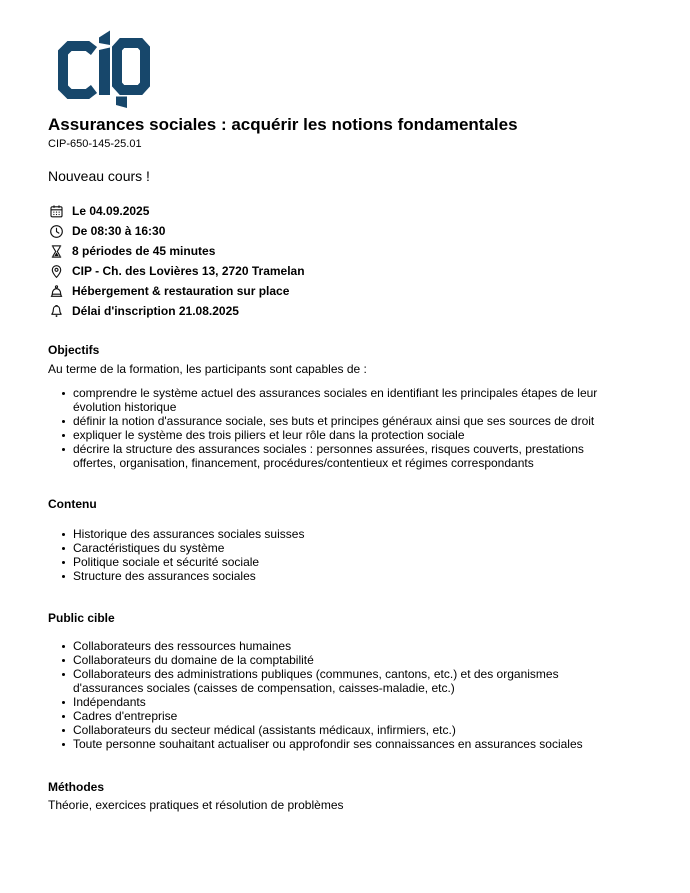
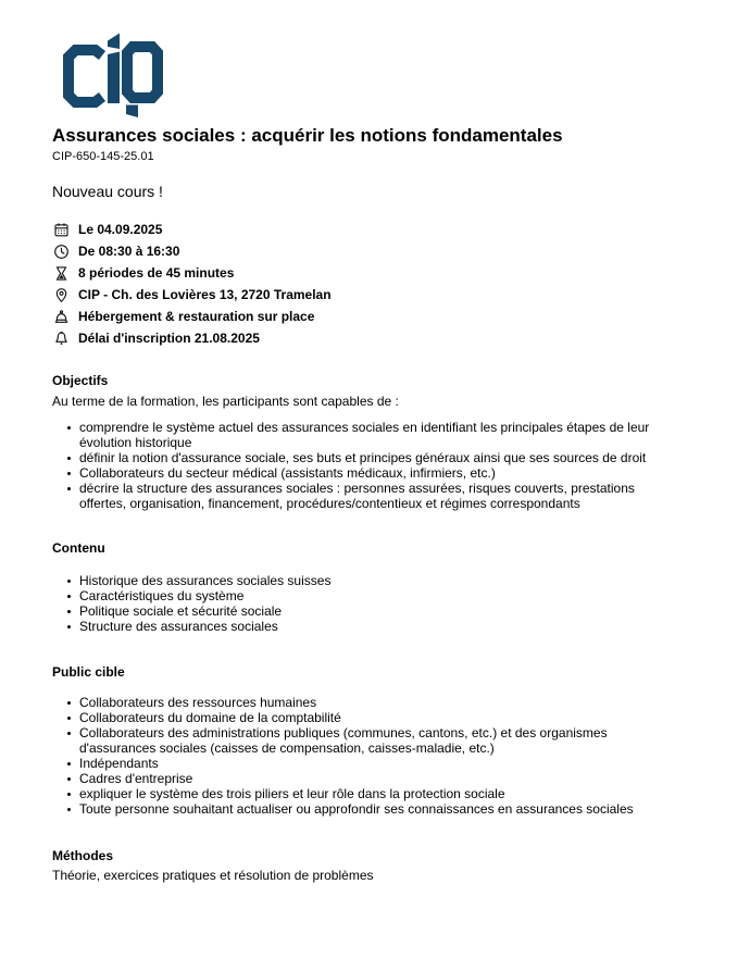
  Assurances sociales : acquérir les notions fondamentales
  CIP-650-145-25.01
  Nouveau cours !
  Le 04.09.2025
  De 08:30 à 16:30
  8 périodes de 45 minutes
  CIP - Ch. des Lovières 13, 2720 Tramelan
  Hébergement & restauration sur place
  Délai d'inscription 21.08.2025
  Objectifs
  Au terme de la formation, les participants sont capables de :
  comprendre le système actuel des assurances sociales en identifiant les principales étapes de leur évolution historique
  définir la notion d'assurance sociale, ses buts et principes généraux ainsi que ses sources de droit
- expliquer le système des trois piliers et leur rôle dans la protection sociale
+ Collaborateurs du secteur médical (assistants médicaux, infirmiers, etc.)
  décrire la structure des assurances sociales : personnes assurées, risques couverts, prestations offertes, organisation, financement, procédures/contentieux et régimes correspondants
  Contenu
  Historique des assurances sociales suisses
  Caractéristiques du système
  Politique sociale et sécurité sociale
  Structure des assurances sociales
  Public cible
  Collaborateurs des ressources humaines
  Collaborateurs du domaine de la comptabilité
  Collaborateurs des administrations publiques (communes, cantons, etc.) et des organismes d'assurances sociales (caisses de compensation, caisses-maladie, etc.)
  Indépendants
  Cadres d'entreprise
- Collaborateurs du secteur médical (assistants médicaux, infirmiers, etc.)
+ expliquer le système des trois piliers et leur rôle dans la protection sociale
  Toute personne souhaitant actualiser ou approfondir ses connaissances en assurances sociales
  Méthodes
  Théorie, exercices pratiques et résolution de problèmes
